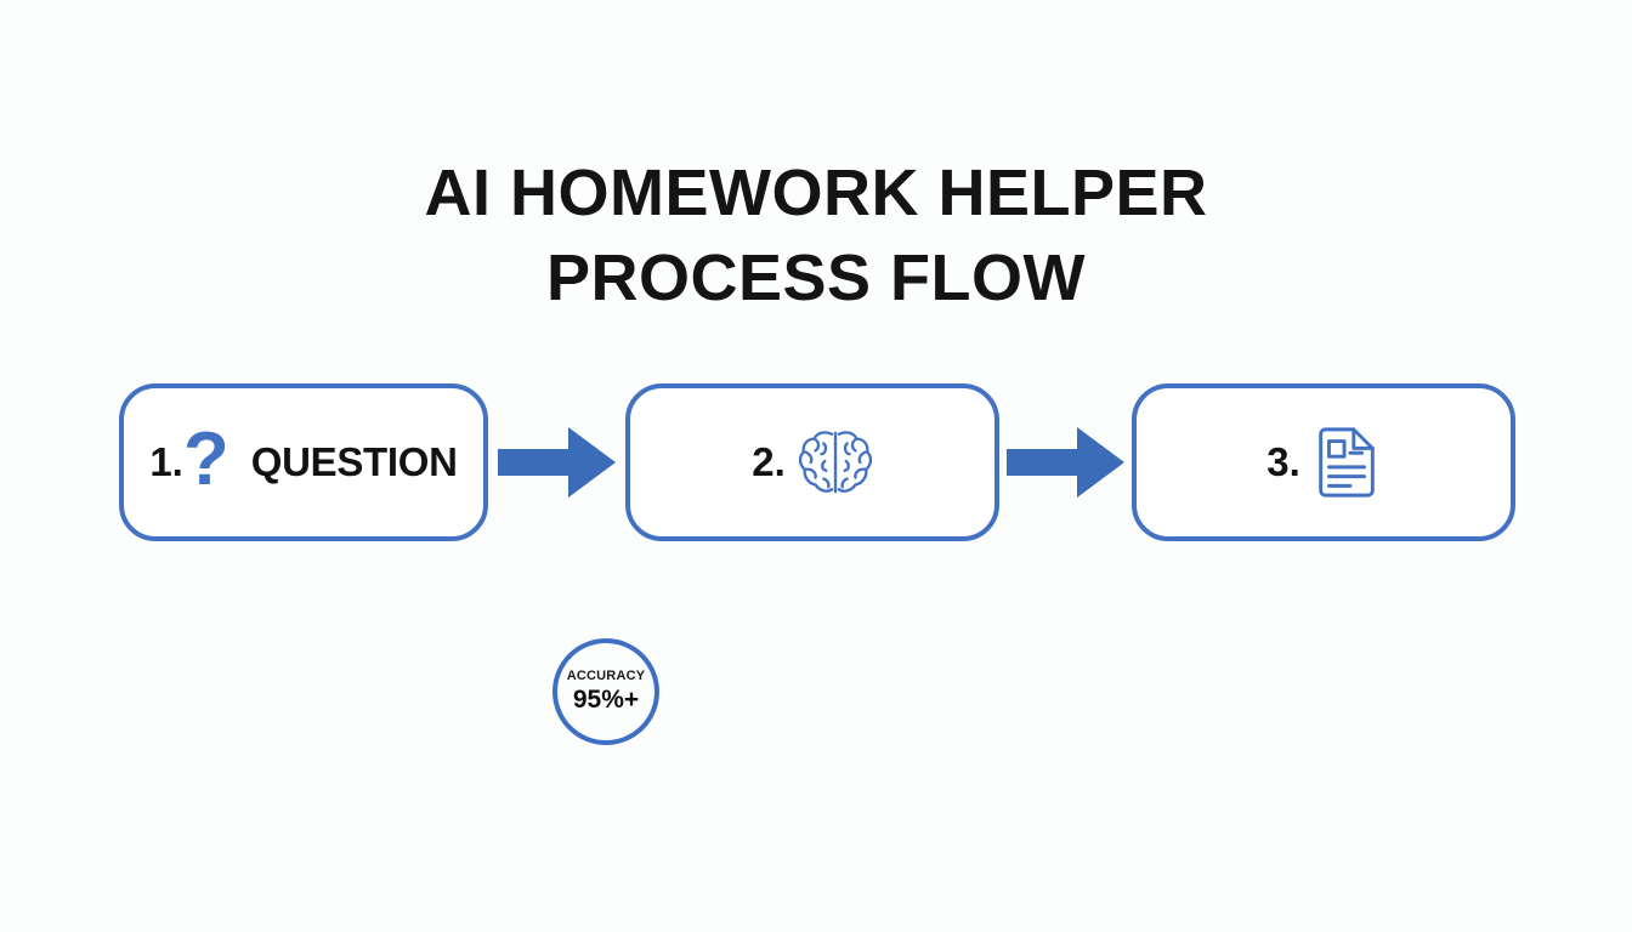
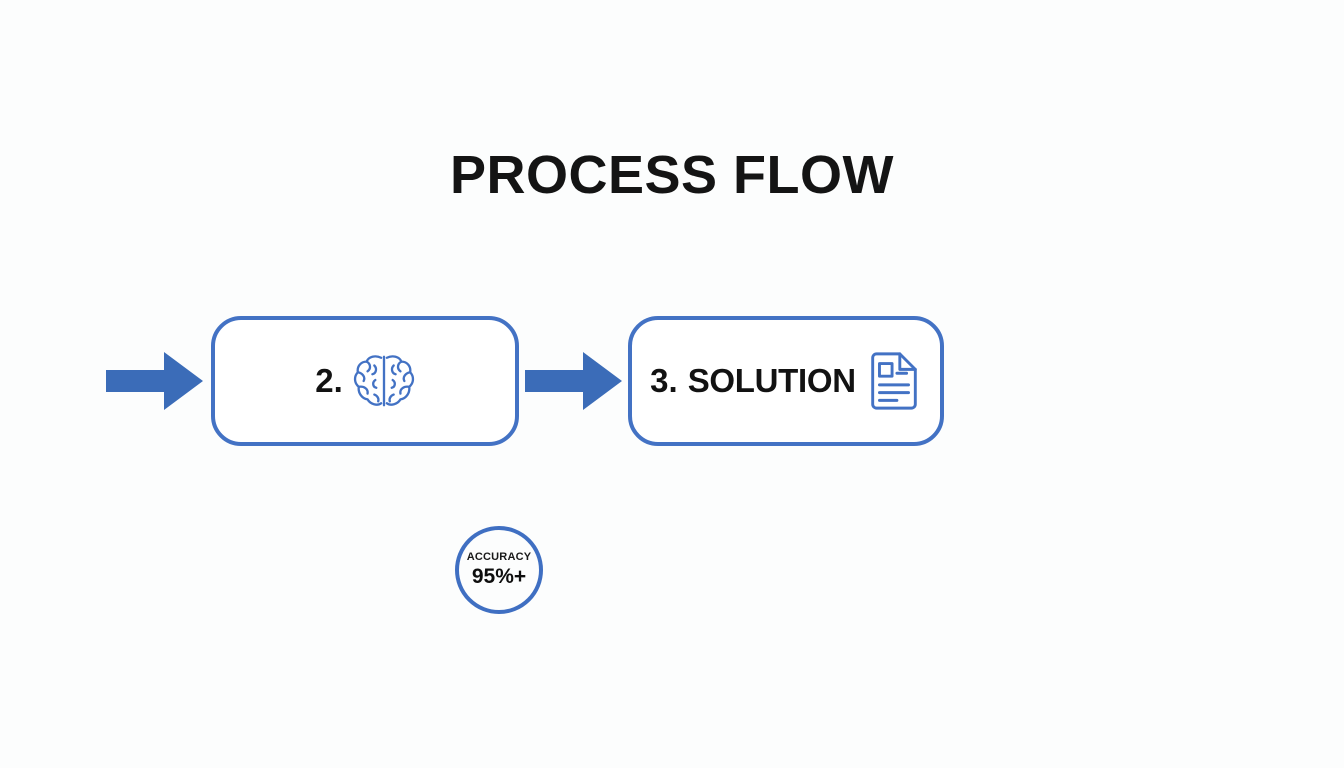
- AI HOMEWORK HELPER
  PROCESS FLOW
- 1.
- ?
- QUESTION
  2.
  3.
+ SOLUTION
  ACCURACY
  95%+
